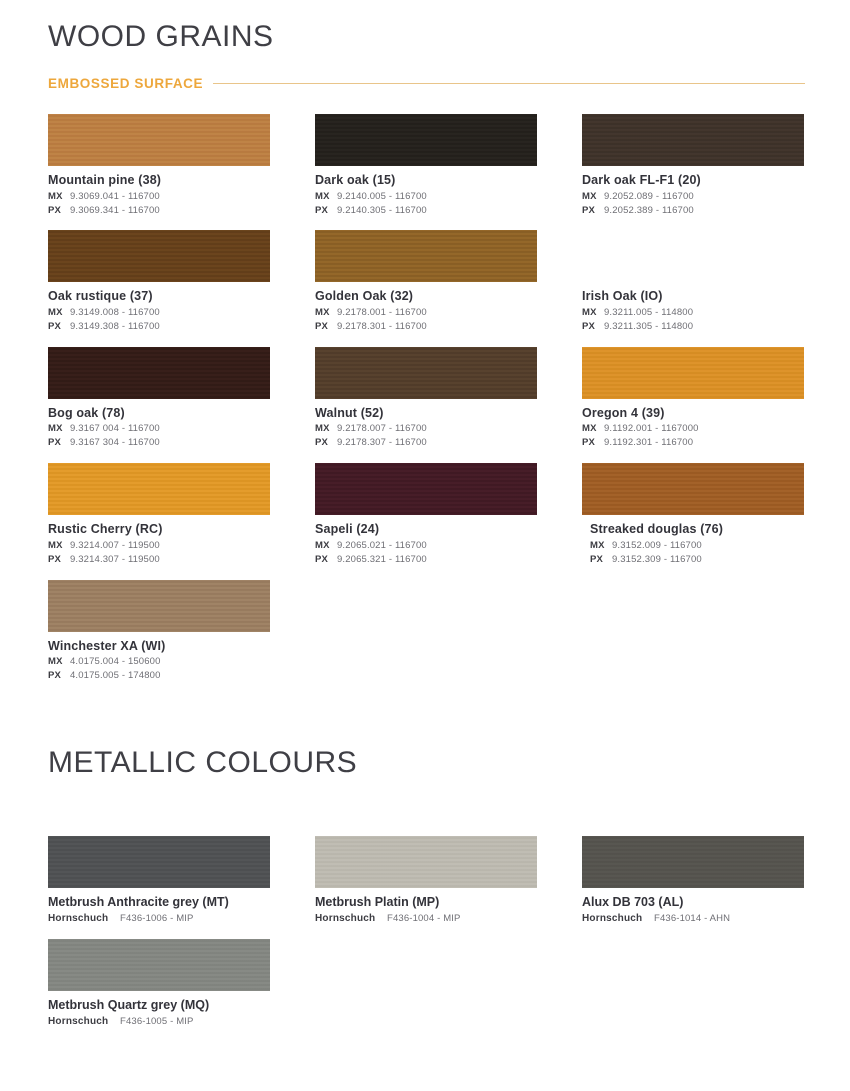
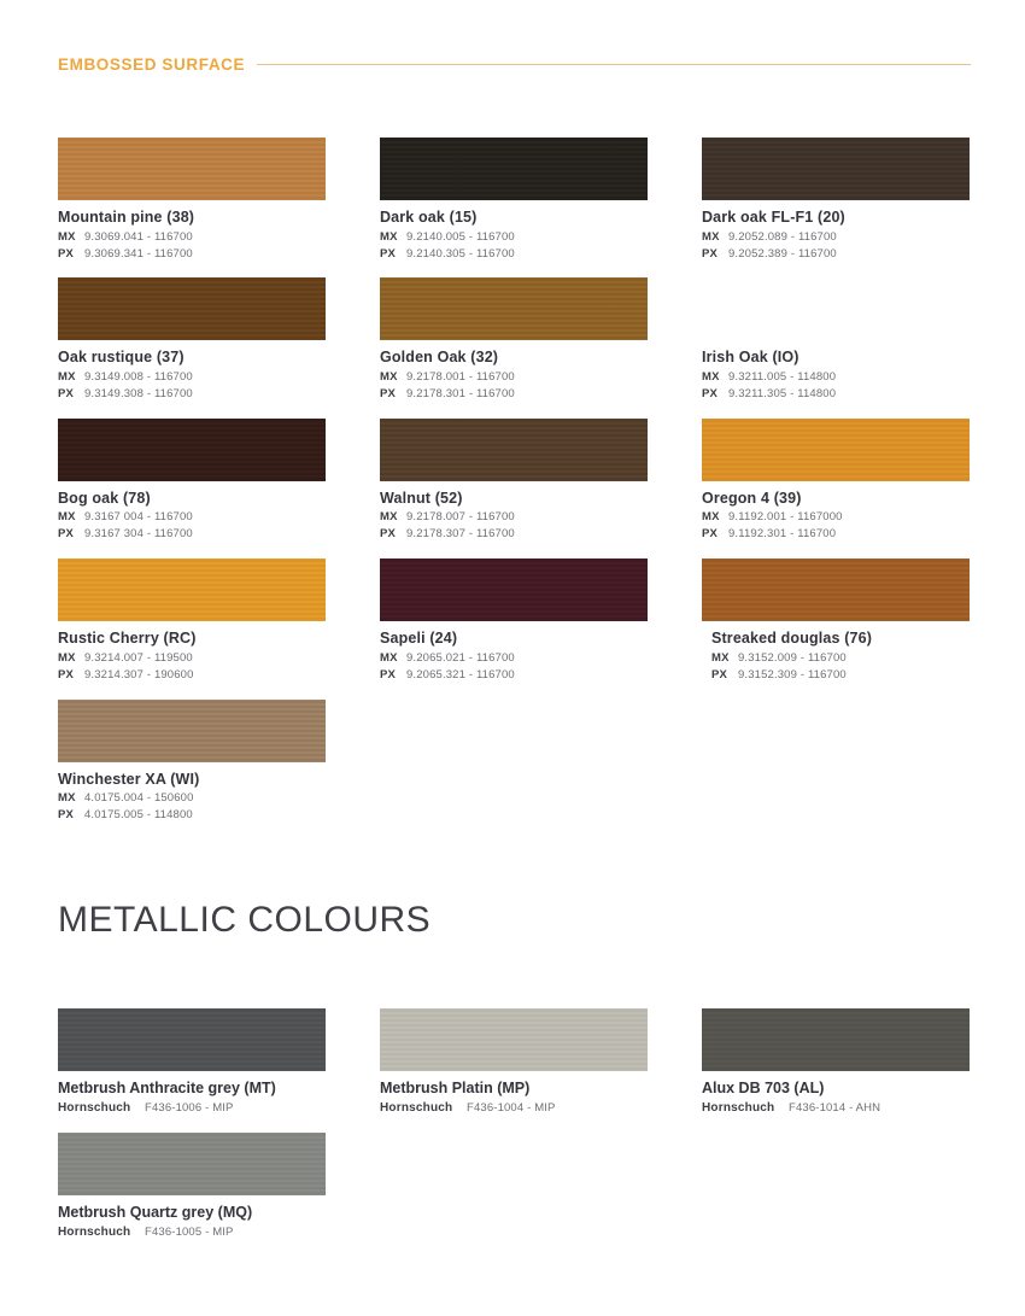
- WOOD GRAINS
  EMBOSSED SURFACE
  Mountain pine (38)
  MX
  9.3069.041 - 116700
  PX
  9.3069.341 - 116700
  Dark oak (15)
  MX
  9.2140.005 - 116700
  PX
  9.2140.305 - 116700
  Dark oak FL-F1 (20)
  MX
  9.2052.089 - 116700
  PX
  9.2052.389 - 116700
  Oak rustique (37)
  MX
  9.3149.008 - 116700
  PX
  9.3149.308 - 116700
  Golden Oak (32)
  MX
  9.2178.001 - 116700
  PX
  9.2178.301 - 116700
  Irish Oak (IO)
  MX
  9.3211.005 - 114800
  PX
  9.3211.305 - 114800
  Bog oak (78)
  MX
  9.3167 004 - 116700
  PX
  9.3167 304 - 116700
  Walnut (52)
  MX
  9.2178.007 - 116700
  PX
  9.2178.307 - 116700
  Oregon 4 (39)
  MX
  9.1192.001 - 1167000
  PX
  9.1192.301 - 116700
  Rustic Cherry (RC)
  MX
  9.3214.007 - 119500
  PX
- 9.3214.307 - 119500
+ 9.3214.307 - 190600
  Sapeli (24)
  MX
  9.2065.021 - 116700
  PX
  9.2065.321 - 116700
  Streaked douglas (76)
  MX
  9.3152.009 - 116700
  PX
  9.3152.309 - 116700
  Winchester XA (WI)
  MX
  4.0175.004 - 150600
  PX
- 4.0175.005 - 174800
+ 4.0175.005 - 114800
  METALLIC COLOURS
  Metbrush Anthracite grey (MT)
  Hornschuch
  F436-1006 - MIP
  Metbrush Platin (MP)
  Hornschuch
  F436-1004 - MIP
  Alux DB 703 (AL)
  Hornschuch
  F436-1014 - AHN
  Metbrush Quartz grey (MQ)
  Hornschuch
  F436-1005 - MIP
